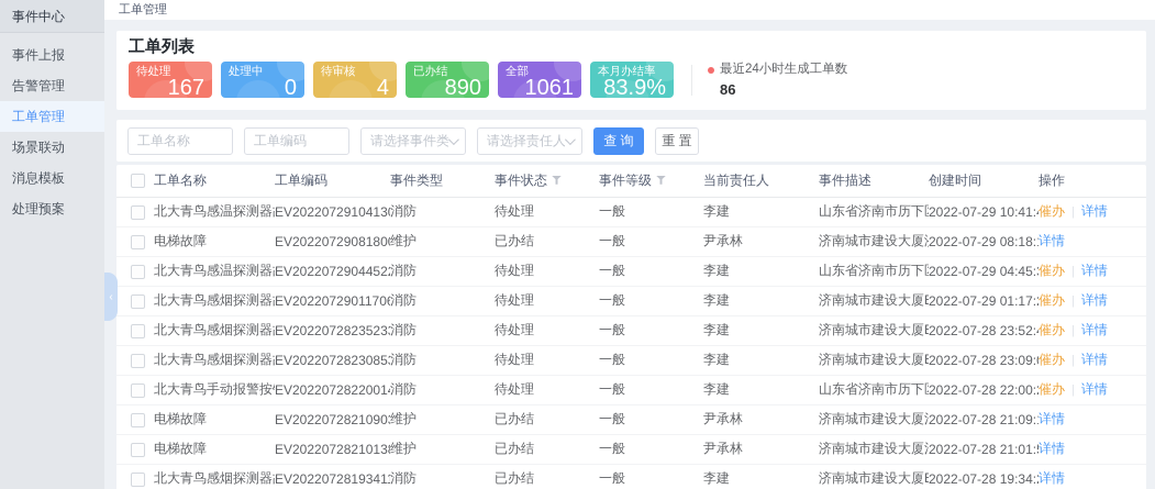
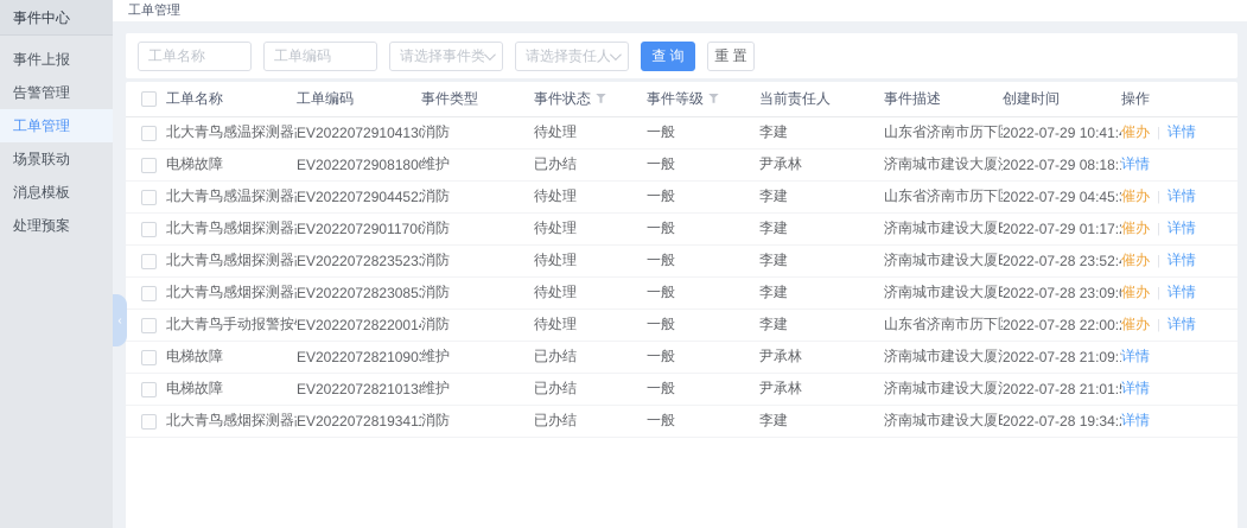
  事件中心
  事件上报
  告警管理
  工单管理
  场景联动
  消息模板
  处理预案
  ‹
  工单管理
- 工单列表
- 待处理
- 167
- 处理中
- 0
- 待审核
- 4
- 已办结
- 890
- 全部
- 1061
- 本月办结率
- 83.9%
- 最近24小时生成工单数
- 86
  工单名称
  工单编码
  请选择事件类
  请选择责任人
  查 询
  重 置
  	工单名称	工单编码	事件类型	事件状态	事件等级	当前责任人	事件描述	创建时间	操作
  	北大青鸟感温探测器	EV2022072910413	消防	待处理	一般	李建	山东省济南市历下	2022-07-29 10:41:	催办 | 详情
  	电梯故障	EV2022072908180	维护	已办结	一般	尹承林	济南城市建设大厦	2022-07-29 08:18:	详情
  	北大青鸟感温探测器	EV2022072904452	消防	待处理	一般	李建	山东省济南市历下	2022-07-29 04:45:	催办 | 详情
  	北大青鸟感烟探测器	EV2022072901170	消防	待处理	一般	李建	济南城市建设大厦	2022-07-29 01:17:	催办 | 详情
  	北大青鸟感烟探测器	EV2022072823523	消防	待处理	一般	李建	济南城市建设大厦	2022-07-28 23:52:	催办 | 详情
  	北大青鸟感烟探测器	EV2022072823085	消防	待处理	一般	李建	济南城市建设大厦	2022-07-28 23:09:	催办 | 详情
  	北大青鸟手动报警按	EV2022072822001	消防	待处理	一般	李建	山东省济南市历下	2022-07-28 22:00:	催办 | 详情
  	电梯故障	EV2022072821090	维护	已办结	一般	尹承林	济南城市建设大厦	2022-07-28 21:09:	详情
  	电梯故障	EV2022072821013	维护	已办结	一般	尹承林	济南城市建设大厦	2022-07-28 21:01:	详情
  	北大青鸟感烟探测器	EV2022072819341	消防	已办结	一般	李建	济南城市建设大厦	2022-07-28 19:34:	详情
